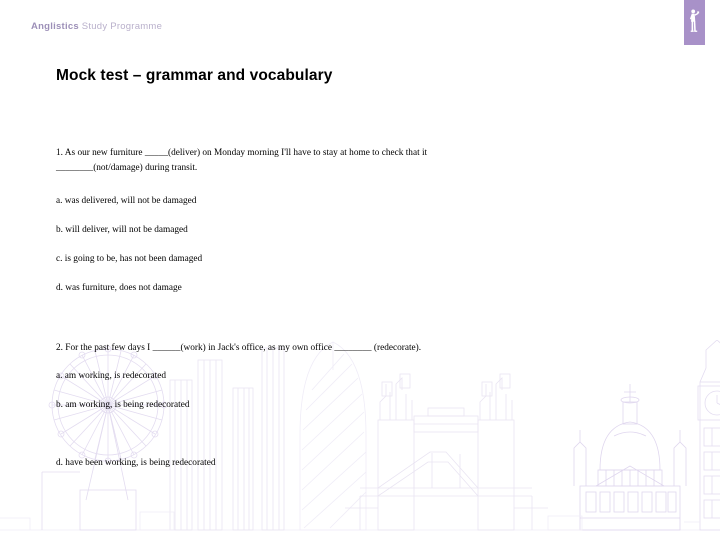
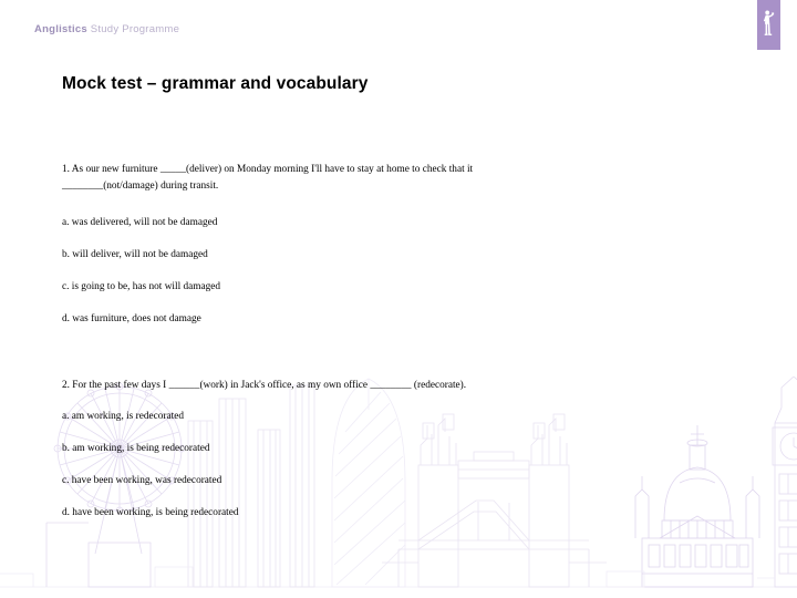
  Anglistics Study Programme
  Mock test – grammar and vocabulary
  1. As our new furniture _____(deliver) on Monday morning I'll have to stay at home to check that it
  ________(not/damage) during transit.
  a. was delivered, will not be damaged
  b. will deliver, will not be damaged
- c. is going to be, has not been damaged
+ c. is going to be, has not will damaged
  d. was furniture, does not damage
  2. For the past few days I ______(work) in Jack's office, as my own office ________ (redecorate).
  a. am working, is redecorated
  b. am working, is being redecorated
+ c. have been working, was redecorated
  d. have been working, is being redecorated
